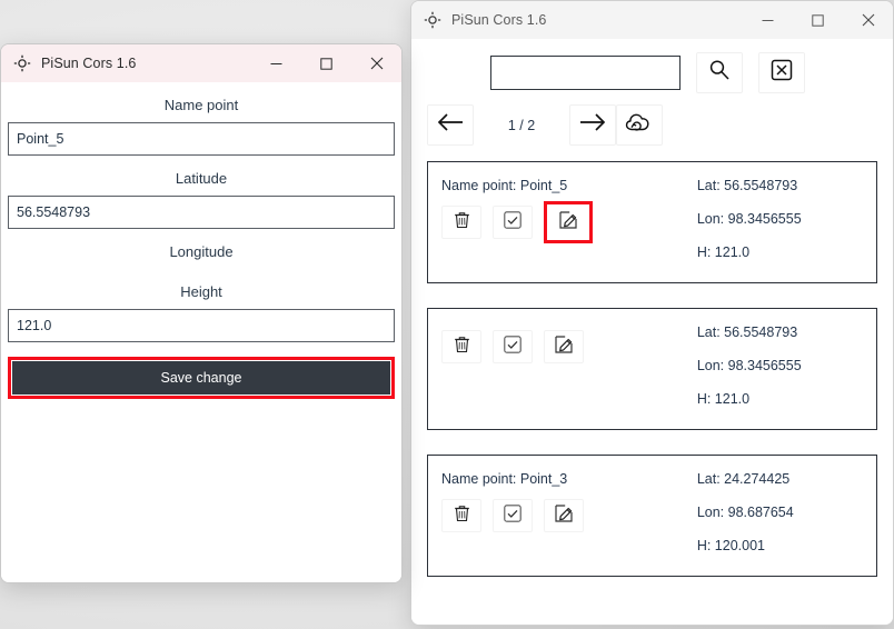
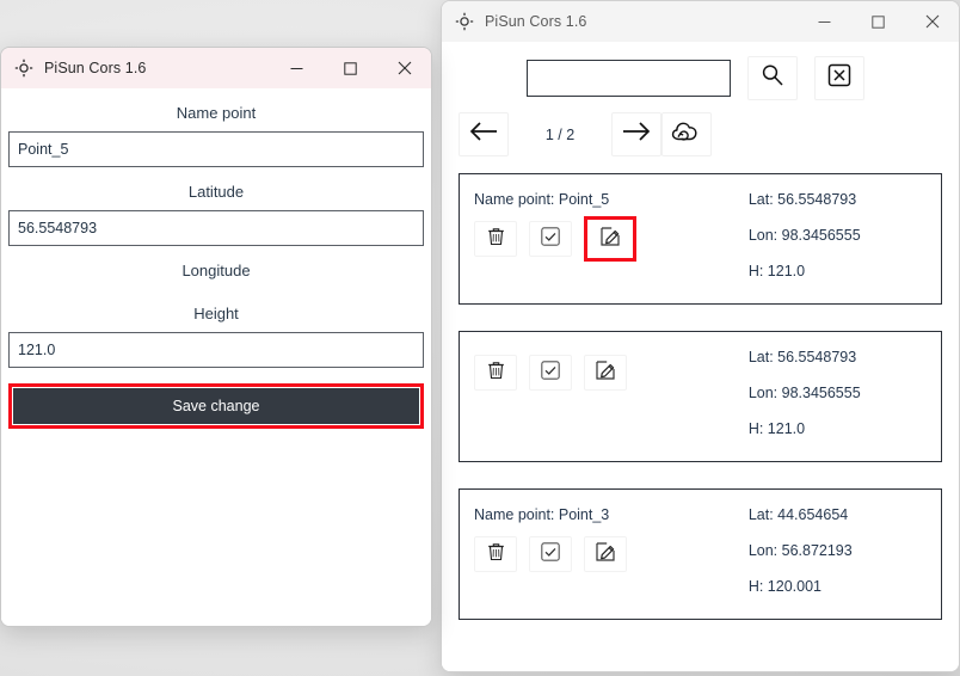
  PiSun Cors 1.6
  1 / 2
  Name point: Point_5
  Lat: 56.5548793
  Lon: 98.3456555
  H: 121.0
  Lat: 56.5548793
  Lon: 98.3456555
  H: 121.0
  Name point: Point_3
- Lat: 24.274425
+ Lat: 44.654654
- Lon: 98.687654
+ Lon: 56.872193
  H: 120.001
  PiSun Cors 1.6
  Name point
  Point_5
  Latitude
  56.5548793
  Longitude
  Height
  121.0
  Save change
